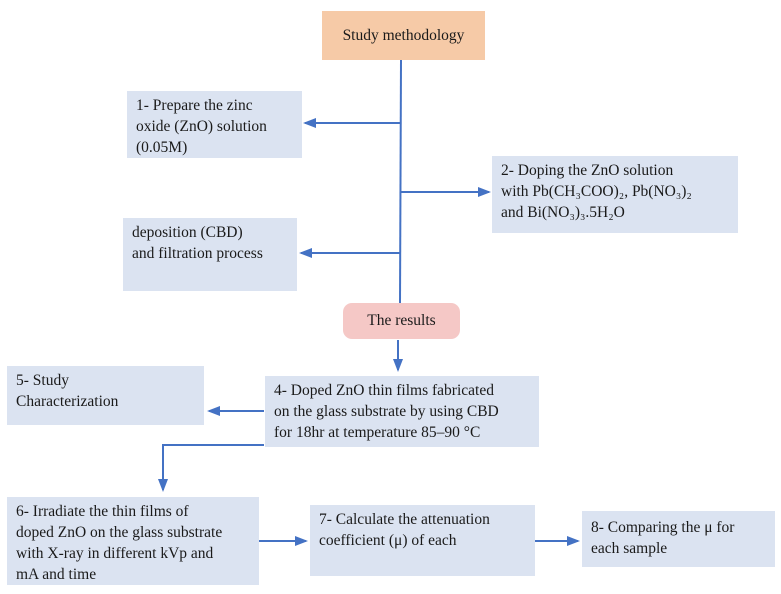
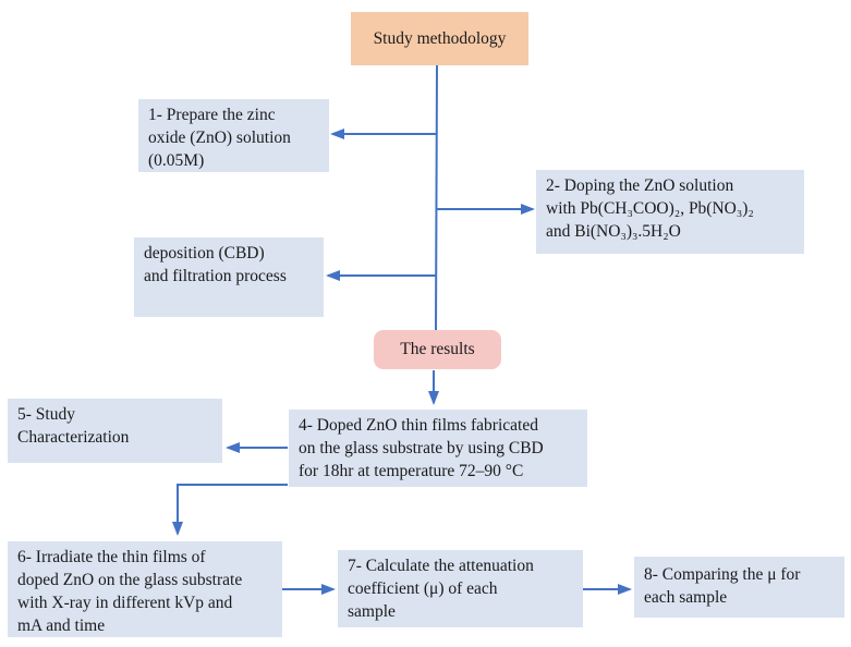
  Study methodology
  1- Prepare the zinc
  oxide (ZnO) solution
  (0.05M)
  2- Doping the ZnO solution
  with Pb(CH₃COO)₂, Pb(NO₃)₂
  and Bi(NO₃)₃.5H₂O
  deposition (CBD)
  and filtration process
  The results
  4- Doped ZnO thin films fabricated
  on the glass substrate by using CBD
- for 18hr at temperature 85–90 °C
+ for 18hr at temperature 72–90 °C
  5- Study
  Characterization
  6- Irradiate the thin films of
  doped ZnO on the glass substrate
  with X-ray in different kVp and
  mA and time
  7- Calculate the attenuation
  coefficient (μ) of each
+ sample
  8- Comparing the μ for
  each sample
